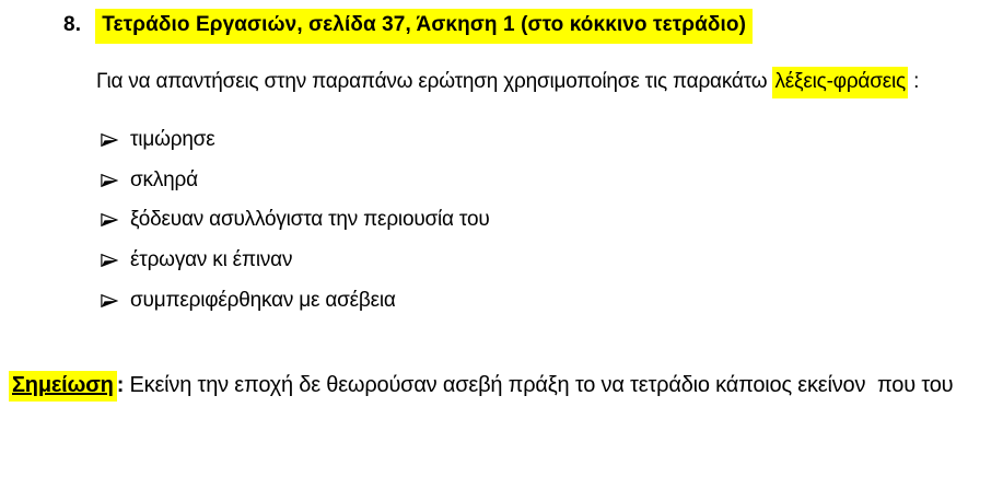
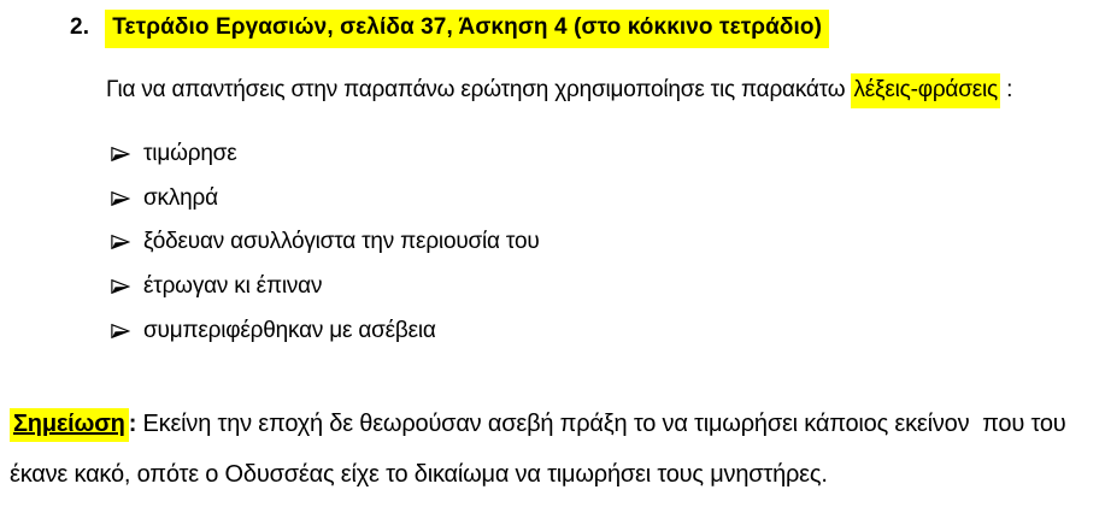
- 8.
+ 2.
- Τετράδιο Εργασιών, σελίδα 37, Άσκηση 1 (στο κόκκινο τετράδιο)
+ Τετράδιο Εργασιών, σελίδα 37, Άσκηση 4 (στο κόκκινο τετράδιο)
  Για να απαντήσεις στην παραπάνω ερώτηση χρησιμοποίησε τις παρακάτω λέξεις-φράσεις :
  τιμώρησε
  σκληρά
  ξόδευαν ασυλλόγιστα την περιουσία του
  έτρωγαν κι έπιναν
  συμπεριφέρθηκαν με ασέβεια
- Σημείωση : Εκείνη την εποχή δε θεωρούσαν ασεβή πράξη το να τετράδιο κάποιος εκείνον που του
+ Σημείωση : Εκείνη την εποχή δε θεωρούσαν ασεβή πράξη το να τιμωρήσει κάποιος εκείνον που του
+ έκανε κακό, οπότε ο Οδυσσέας είχε το δικαίωμα να τιμωρήσει τους μνηστήρες.
